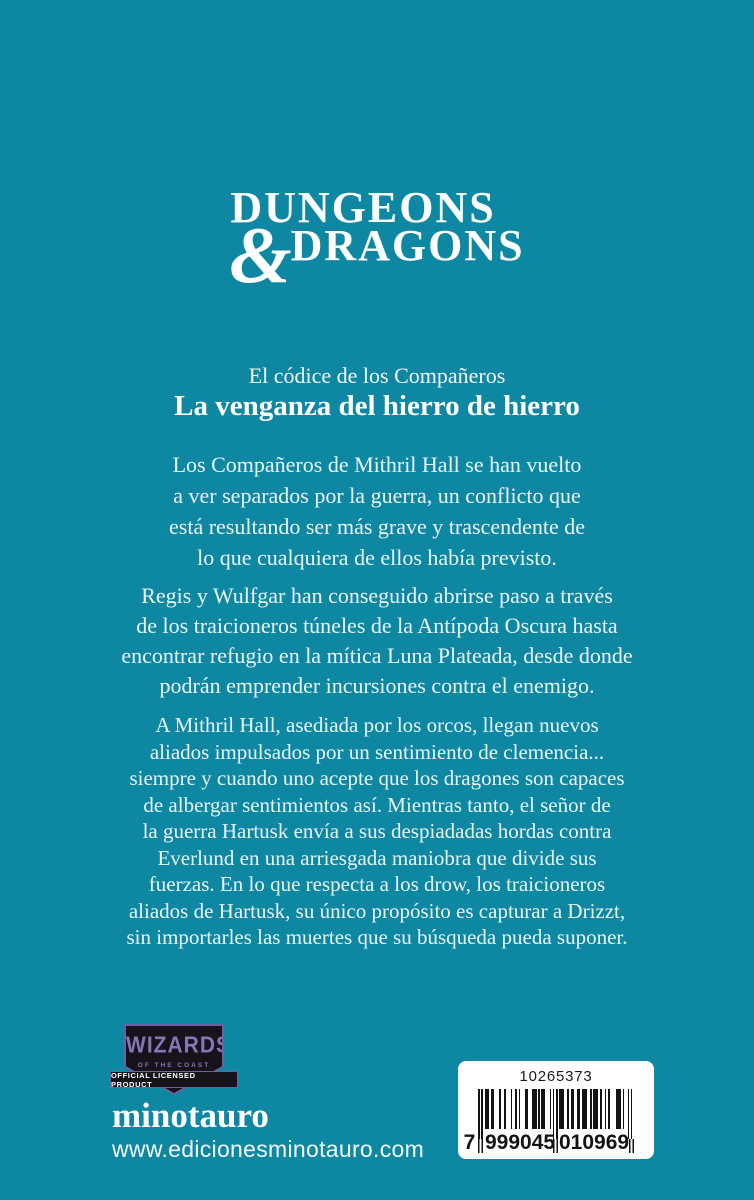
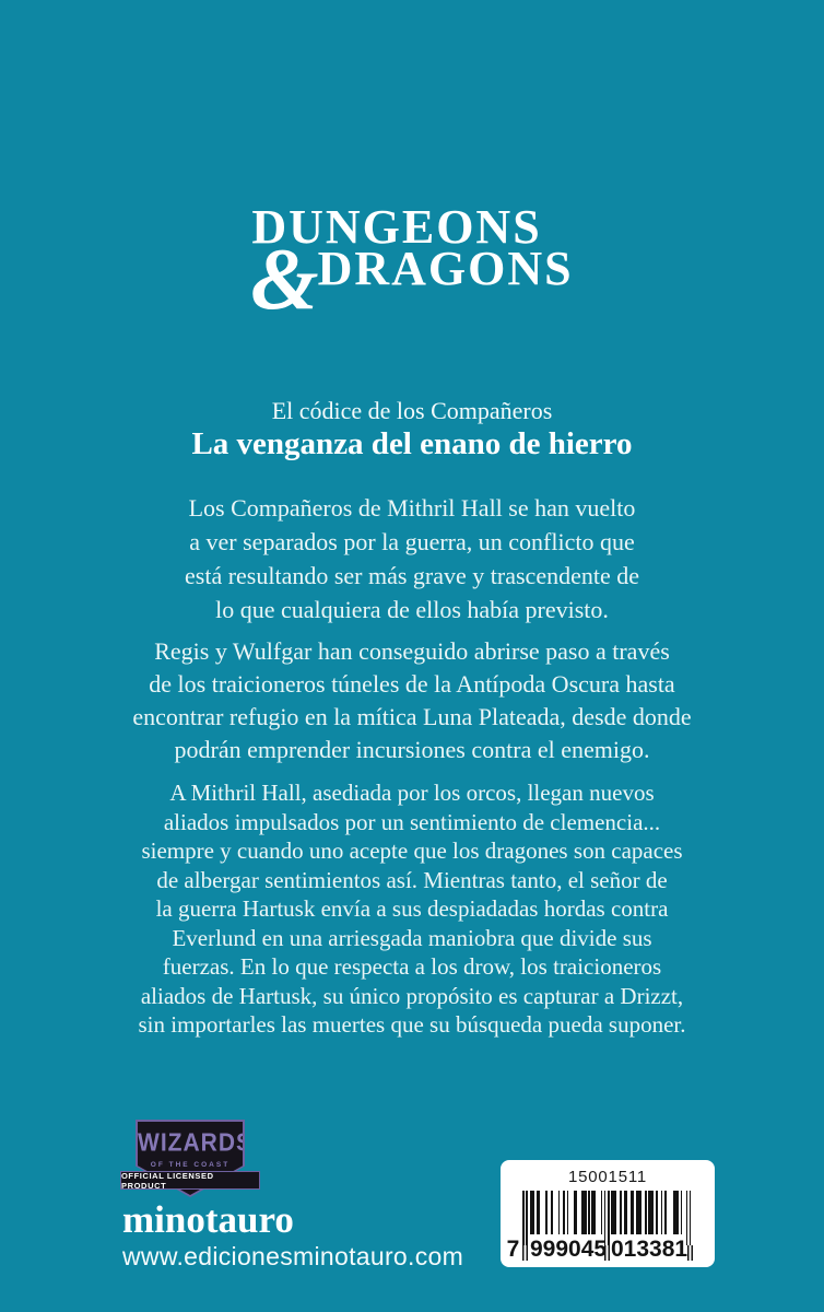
  DUNGEONS
  &
  DRAGONS
  El códice de los Compañeros
- La venganza del hierro de hierro
+ La venganza del enano de hierro
  Los Compañeros de Mithril Hall se han vuelto
  a ver separados por la guerra, un conflicto que
  está resultando ser más grave y trascendente de
  lo que cualquiera de ellos había previsto.
  Regis y Wulfgar han conseguido abrirse paso a través
  de los traicioneros túneles de la Antípoda Oscura hasta
  encontrar refugio en la mítica Luna Plateada, desde donde
  podrán emprender incursiones contra el enemigo.
  A Mithril Hall, asediada por los orcos, llegan nuevos
  aliados impulsados por un sentimiento de clemencia...
  siempre y cuando uno acepte que los dragones son capaces
  de albergar sentimientos así. Mientras tanto, el señor de
  la guerra Hartusk envía a sus despiadadas hordas contra
  Everlund en una arriesgada maniobra que divide sus
  fuerzas. En lo que respecta a los drow, los traicioneros
  aliados de Hartusk, su único propósito es capturar a Drizzt,
  sin importarles las muertes que su búsqueda pueda suponer.
  WIZARD
  OFFICIAL LICENSED PRODUCT
  minotauro
  www.edicionesminotauro.com
- 10265373
+ 15001511
  7
  999045
- 010969
+ 013381
